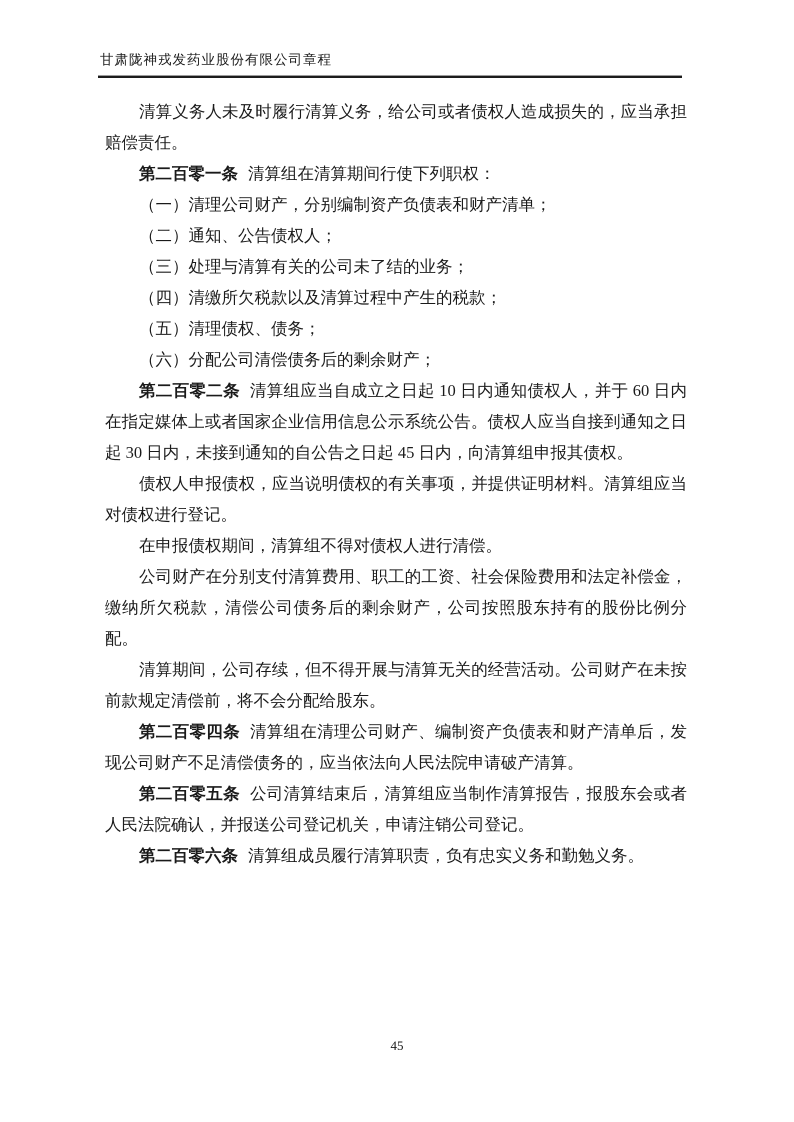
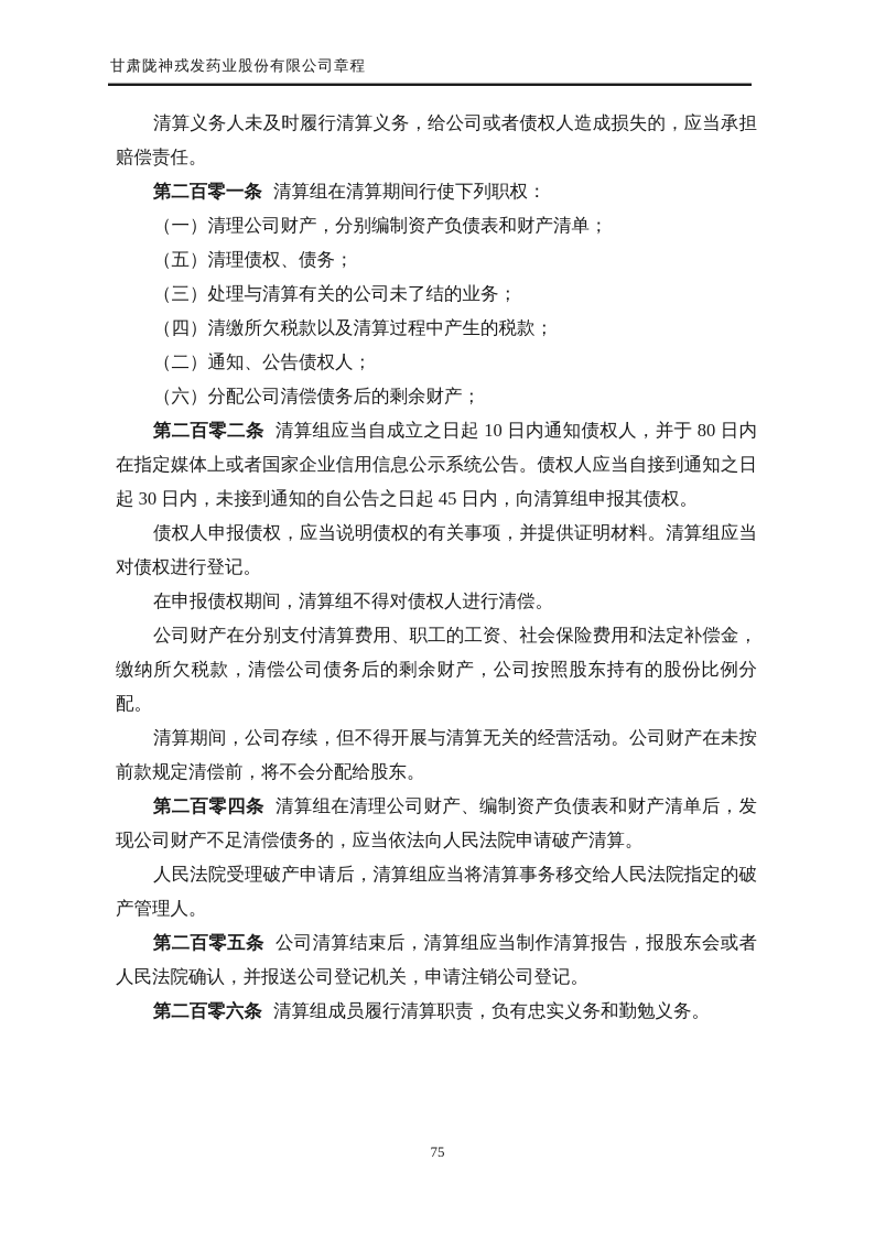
  甘肃陇神戎发药业股份有限公司章程
  清算义务人未及时履行清算义务，给公司或者债权人造成损失的，应当承担赔偿责任。
  第二百零一条 清算组在清算期间行使下列职权：
  （一）清理公司财产，分别编制资产负债表和财产清单；
- （二）通知、公告债权人；
+ （五）清理债权、债务；
  （三）处理与清算有关的公司未了结的业务；
  （四）清缴所欠税款以及清算过程中产生的税款；
- （五）清理债权、债务；
+ （二）通知、公告债权人；
  （六）分配公司清偿债务后的剩余财产；
- 第二百零二条 清算组应当自成立之日起 10 日内通知债权人，并于 60 日内在指定媒体上或者国家企业信用信息公示系统公告。债权人应当自接到通知之日起 30 日内，未接到通知的自公告之日起 45 日内，向清算组申报其债权。
+ 第二百零二条 清算组应当自成立之日起 10 日内通知债权人，并于 80 日内在指定媒体上或者国家企业信用信息公示系统公告。债权人应当自接到通知之日起 30 日内，未接到通知的自公告之日起 45 日内，向清算组申报其债权。
  债权人申报债权，应当说明债权的有关事项，并提供证明材料。清算组应当对债权进行登记。
  在申报债权期间，清算组不得对债权人进行清偿。
  公司财产在分别支付清算费用、职工的工资、社会保险费用和法定补偿金，缴纳所欠税款，清偿公司债务后的剩余财产，公司按照股东持有的股份比例分配。
  清算期间，公司存续，但不得开展与清算无关的经营活动。公司财产在未按前款规定清偿前，将不会分配给股东。
  第二百零四条 清算组在清理公司财产、编制资产负债表和财产清单后，发现公司财产不足清偿债务的，应当依法向人民法院申请破产清算。
+ 人民法院受理破产申请后，清算组应当将清算事务移交给人民法院指定的破产管理人。
  第二百零五条 公司清算结束后，清算组应当制作清算报告，报股东会或者人民法院确认，并报送公司登记机关，申请注销公司登记。
  第二百零六条 清算组成员履行清算职责，负有忠实义务和勤勉义务。
- 45
+ 75
